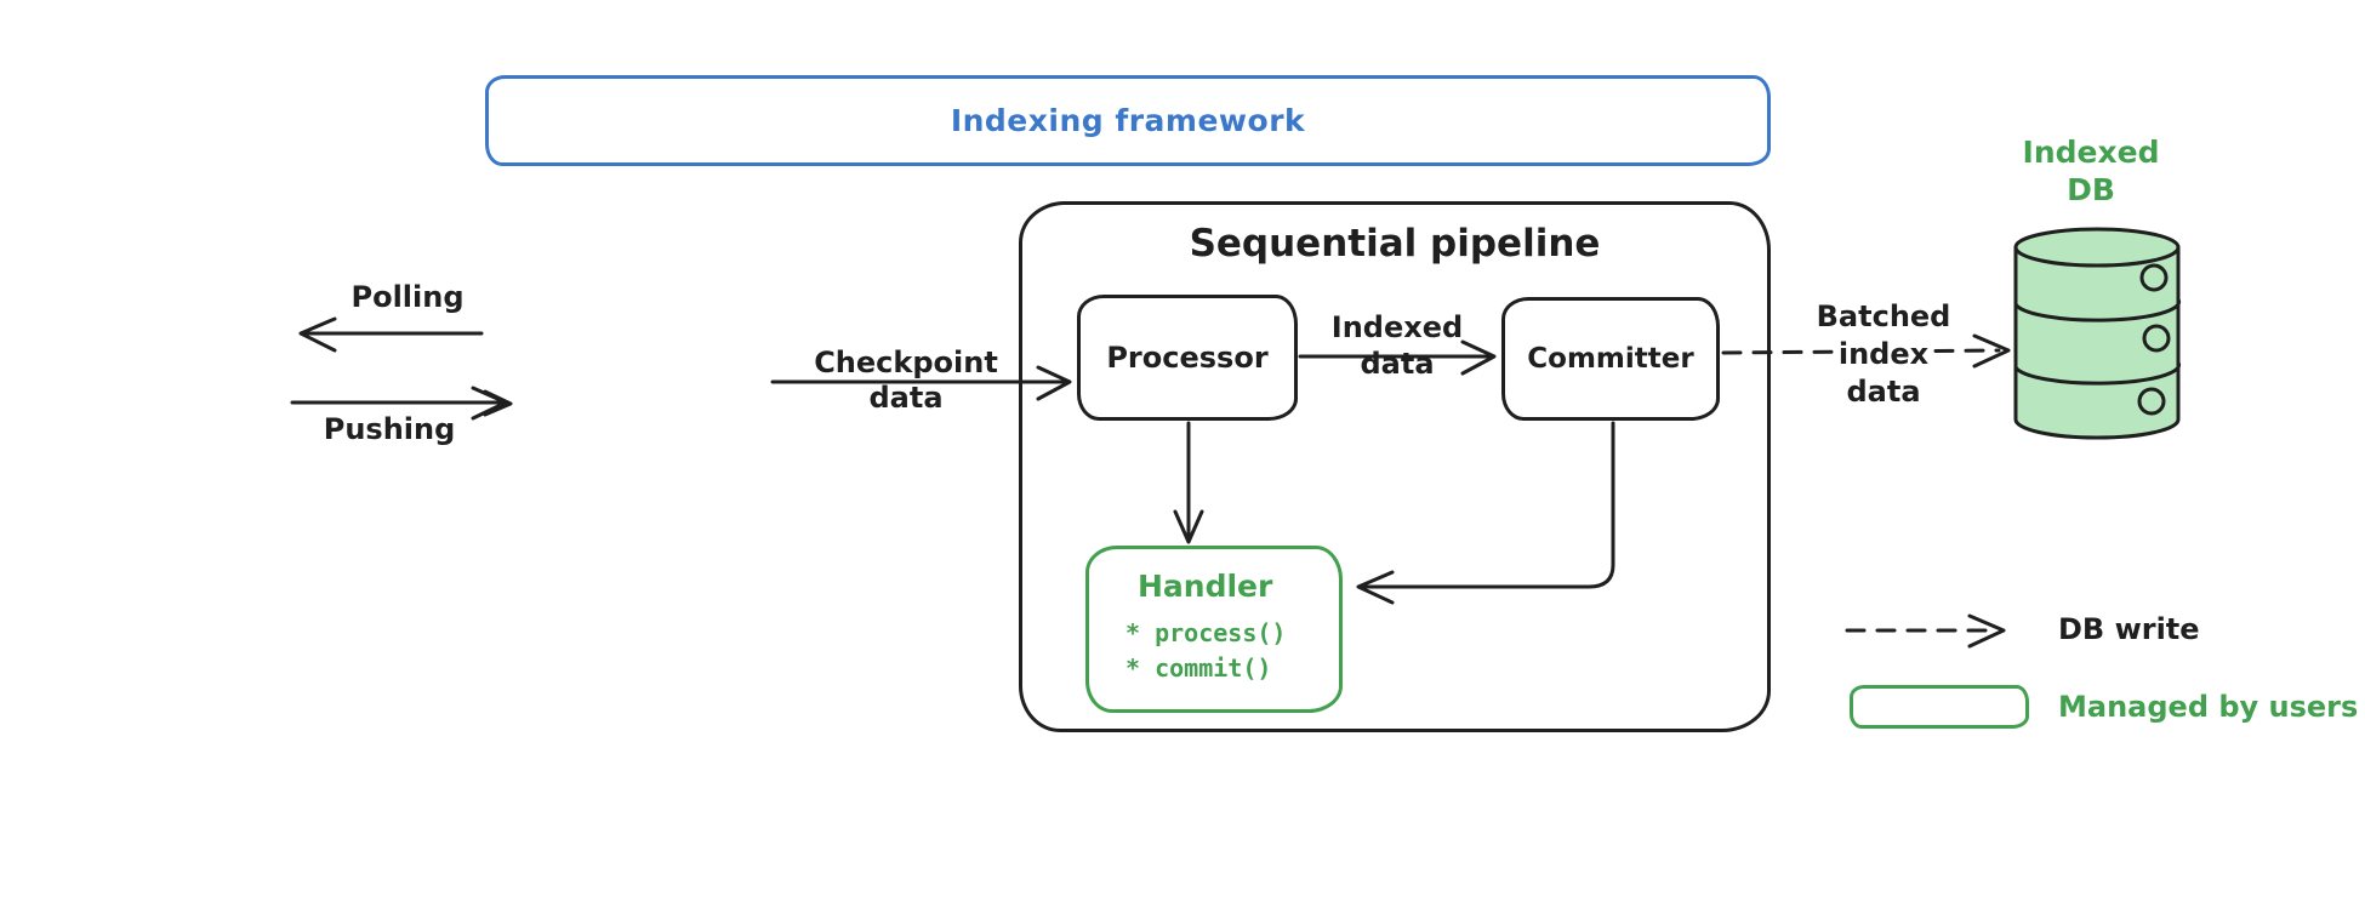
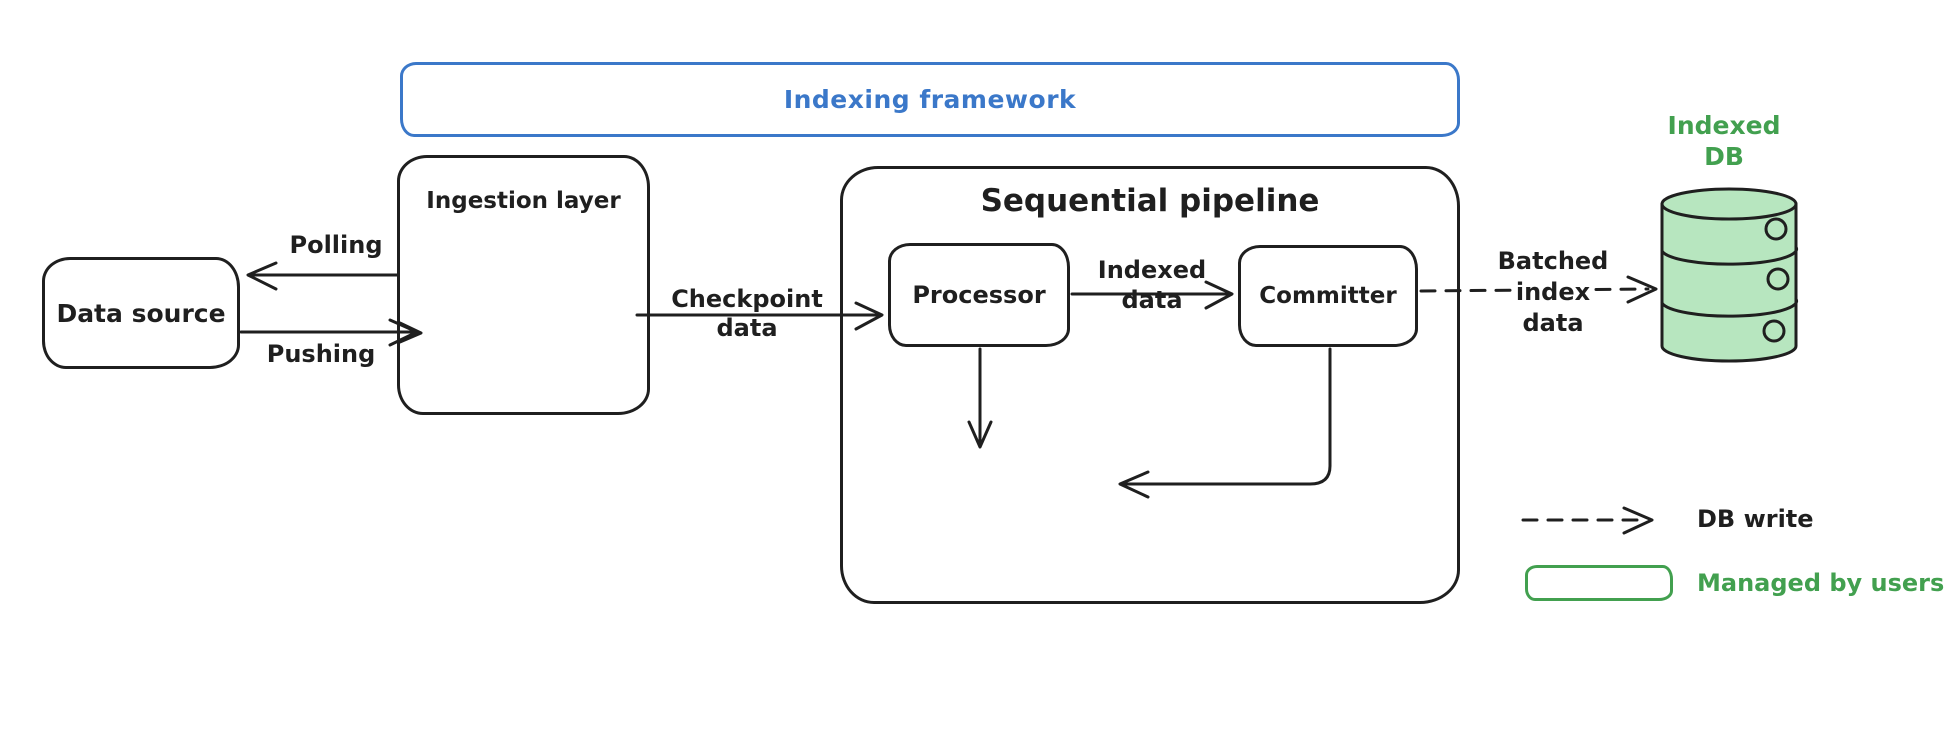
  Indexing framework
+ Data source
+ Ingestion layer
  Sequential pipeline
  Processor
  Committer
- Handler
- * process()
- * commit()
  Polling
  Pushing
  Checkpoint
  data
  Indexed
  data
  Batched
  index
  data
  Indexed
  DB
  DB write
  Managed by users
